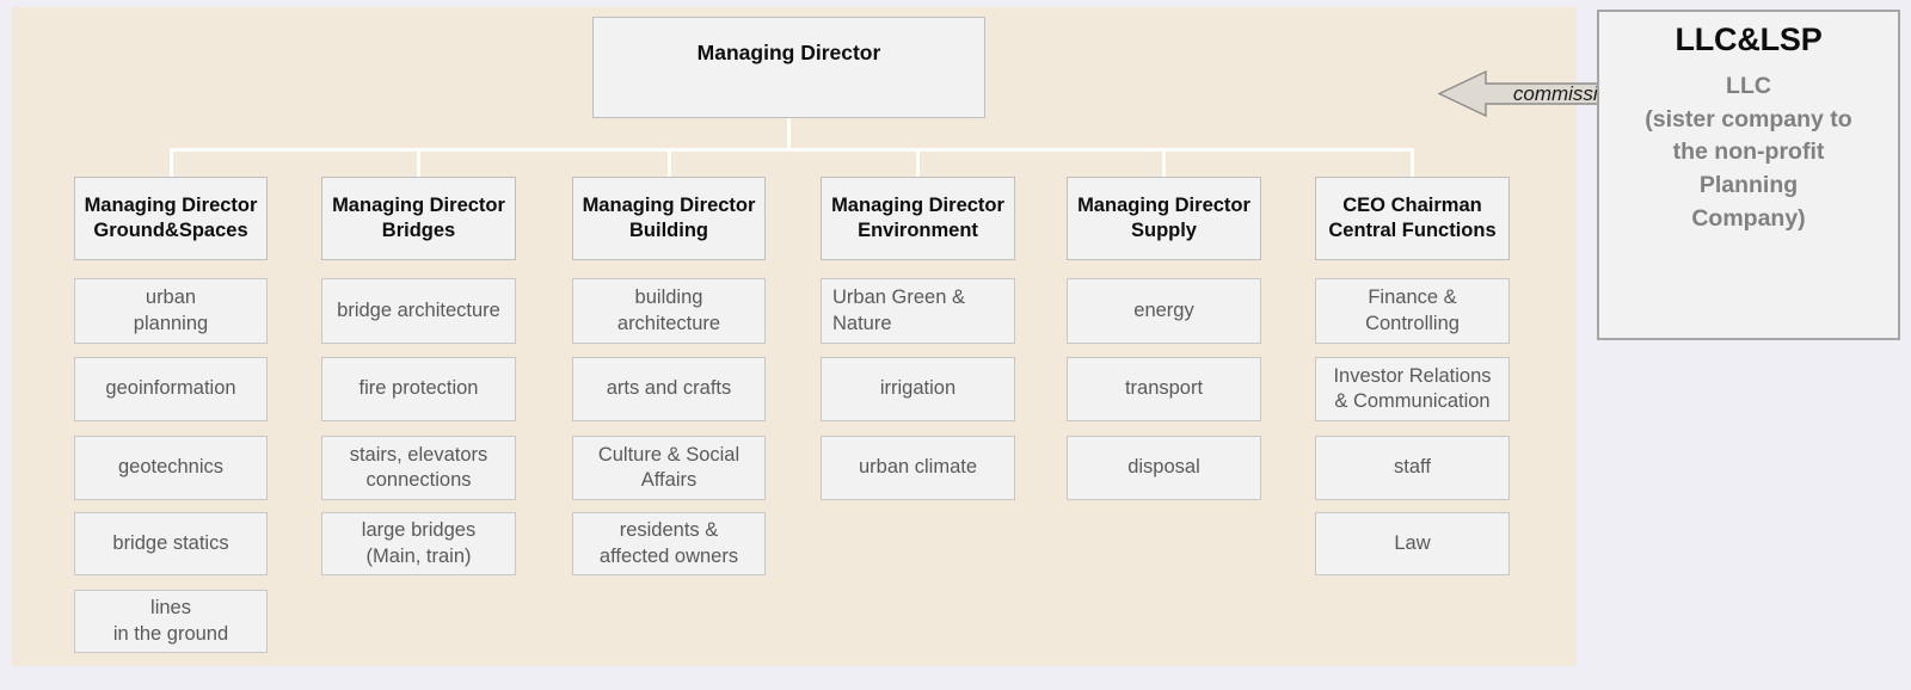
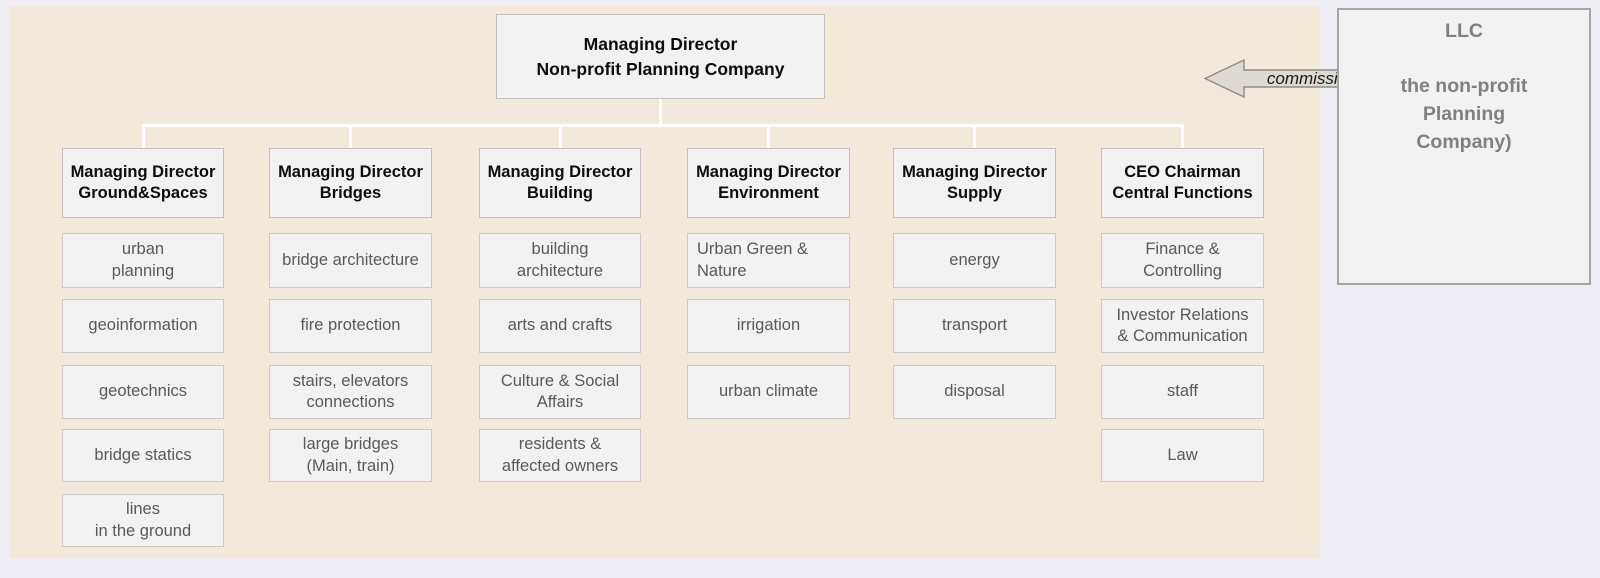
  Managing Director
+ Non-profit Planning Company
  Managing Director
  Ground&Spaces
  urban
  planning
  geoinformation
  geotechnics
  bridge statics
  lines
  in the ground
  Managing Director
  Bridges
  bridge architecture
  fire protection
  stairs, elevators
  connections
  large bridges
  (Main, train)
  Managing Director
  Building
  building
  architecture
  arts and crafts
  Culture & Social
  Affairs
  residents &
  affected owners
  Managing Director
  Environment
  Urban Green &
  Nature
  irrigation
  urban climate
  Managing Director
  Supply
  energy
  transport
  disposal
  CEO Chairman
  Central Functions
  Finance &
  Controlling
  Investor Relations
  & Communication
  staff
  Law
  commissi
- LLC&LSP
  LLC
- (sister company to
  the non-profit
  Planning
  Company)
